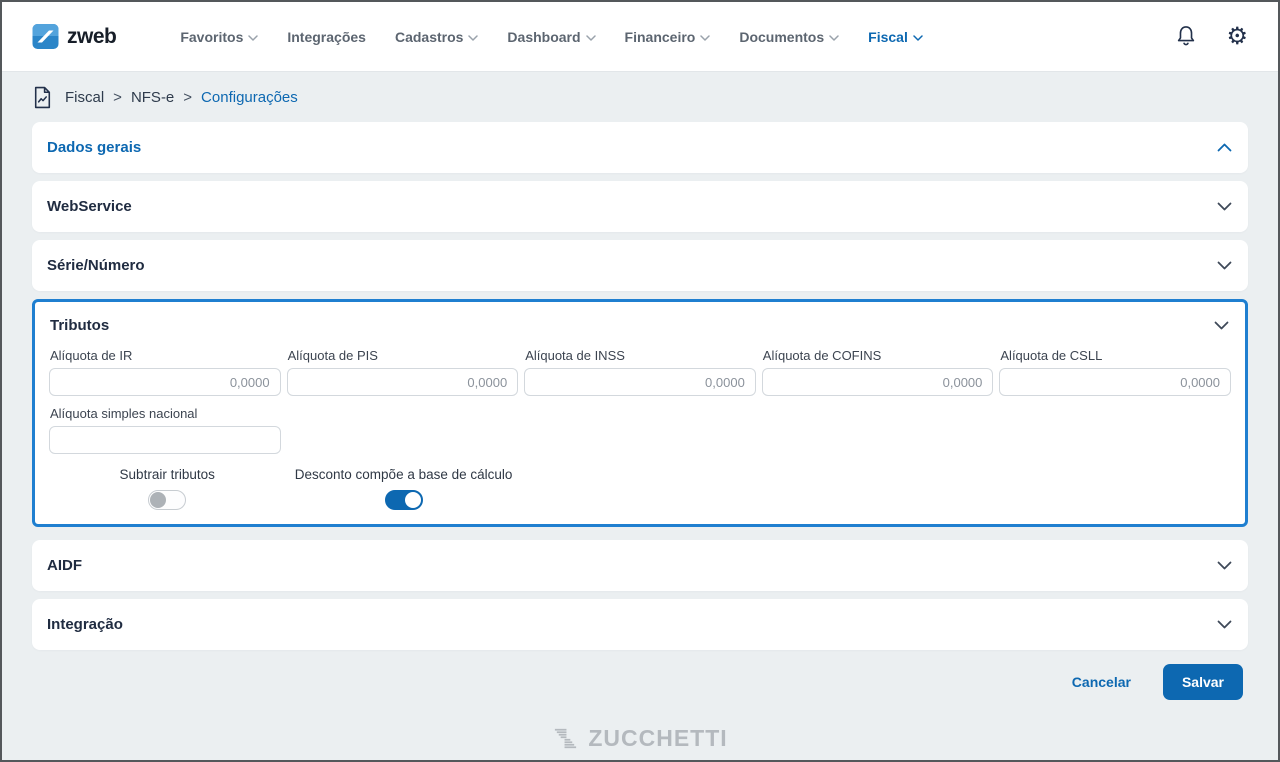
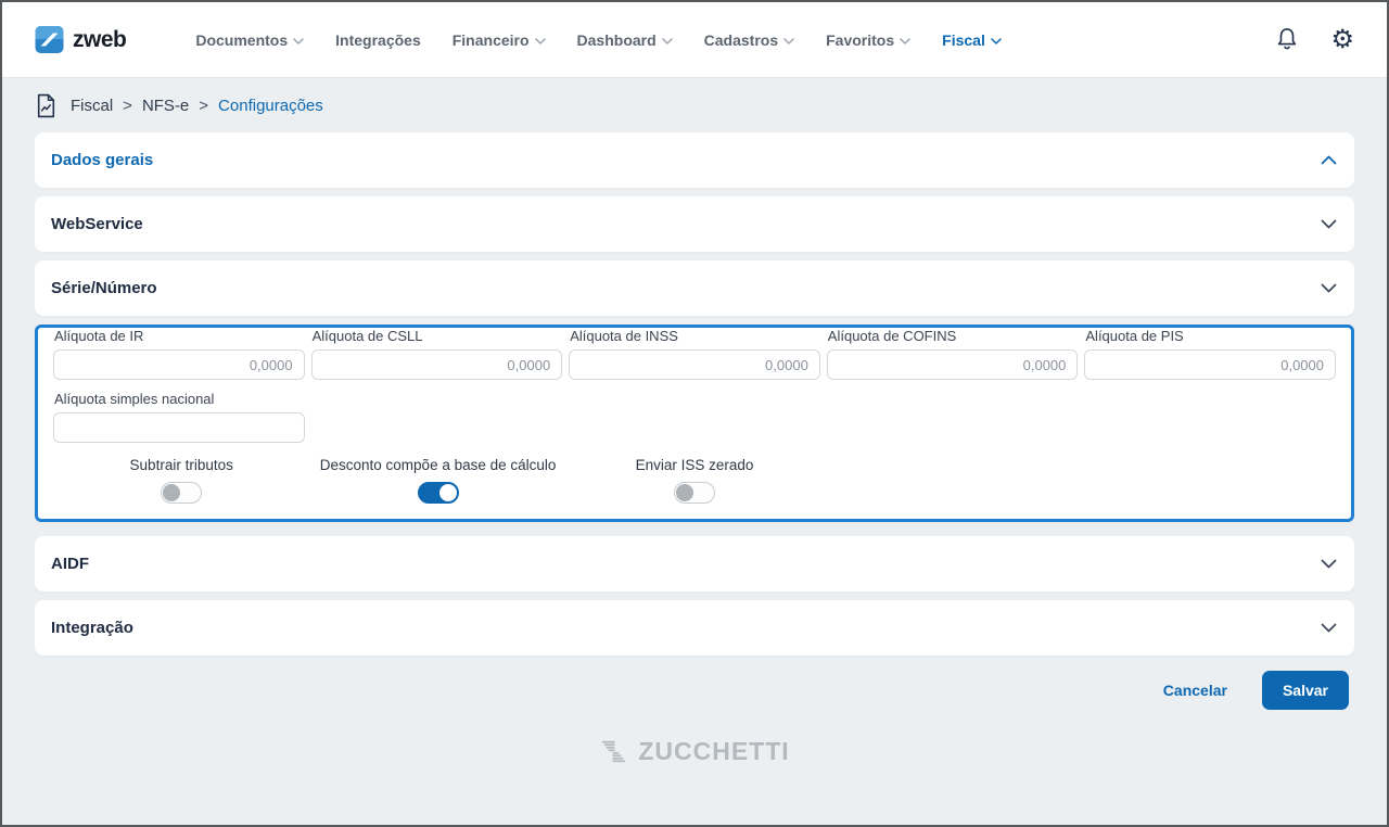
  zweb
- Favoritos
+ Documentos
  Integrações
- Cadastros
+ Financeiro
  Dashboard
- Financeiro
+ Cadastros
- Documentos
+ Favoritos
  Fiscal
  ⚙
  Fiscal
  >
  NFS-e
  >
  Configurações
  Dados gerais
  WebService
  Série/Número
- Tributos
  Alíquota de IR
  0,0000
- Alíquota de PIS
+ Alíquota de CSLL
  0,0000
  Alíquota de INSS
  0,0000
  Alíquota de COFINS
  0,0000
- Alíquota de CSLL
+ Alíquota de PIS
  0,0000
  Alíquota simples nacional
  Subtrair tributos
  Desconto compõe a base de cálculo
+ Enviar ISS zerado
  AIDF
  Integração
  Cancelar
  Salvar
  ZUCCHETTI
